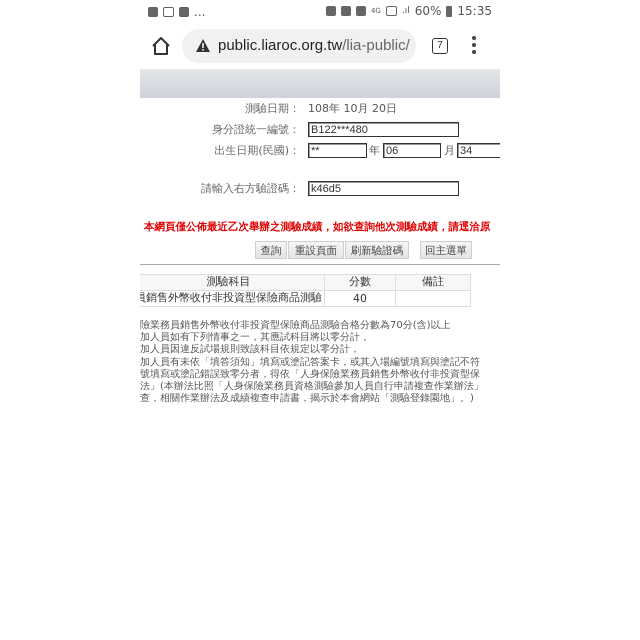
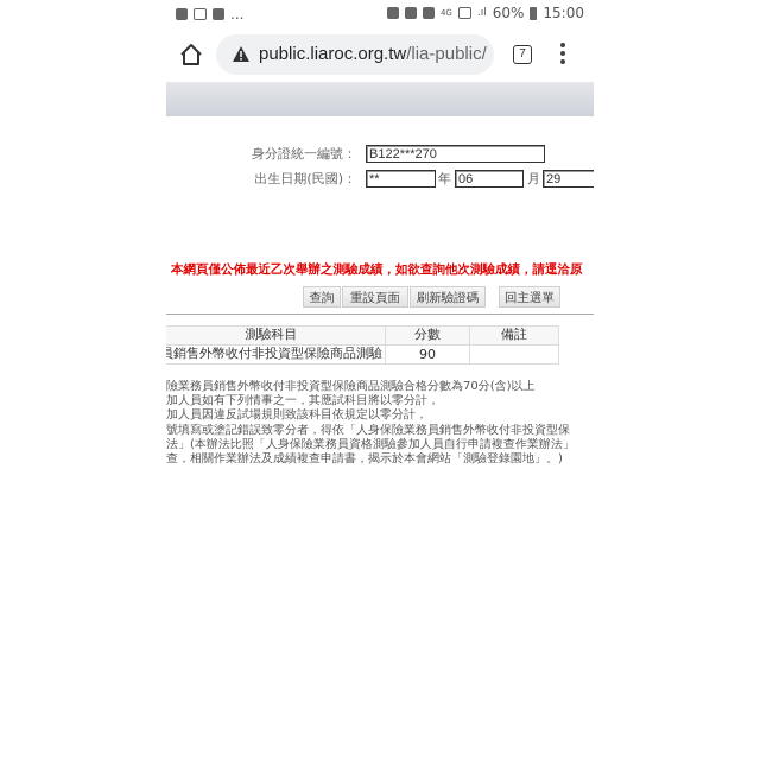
  ...
  4G
  .ıl
  60%
- 15:35
+ 15:00
  public.liaroc.org.tw/lia-public/
  7
- 測驗日期：
- 108年 10月 20日
  身分證統一編號：
- B122***480
+ B122***270
  出生日期(民國)：
  **
  年
  06
  月
- 34
+ 29
- 請輸入右方驗證碼：
- k46d5
  本網頁僅公佈最近乙次舉辦之測驗成績，如欲查詢他次測驗成績，請逕洽原
  查詢
  重設頁面
  刷新驗證碼
  回主選單
  測驗科目	分數	備註
- 員銷售外幣收付非投資型保險商品測驗	40
+ 員銷售外幣收付非投資型保險商品測驗	90
  險業務員銷售外幣收付非投資型保險商品測驗合格分數為70分(含)以上
  加人員如有下列情事之一，其應試科目將以零分計，
  加人員因違反試場規則致該科目依規定以零分計，
- 加人員有未依「填答須知」填寫或塗記答案卡，或其入場編號填寫與塗記不符
  號填寫或塗記錯誤致零分者，得依「人身保險業務員銷售外幣收付非投資型保
  法」(本辦法比照「人身保險業務員資格測驗參加人員自行申請複查作業辦法」
  查，相關作業辦法及成績複查申請書，揭示於本會網站「測驗登錄園地」。)
